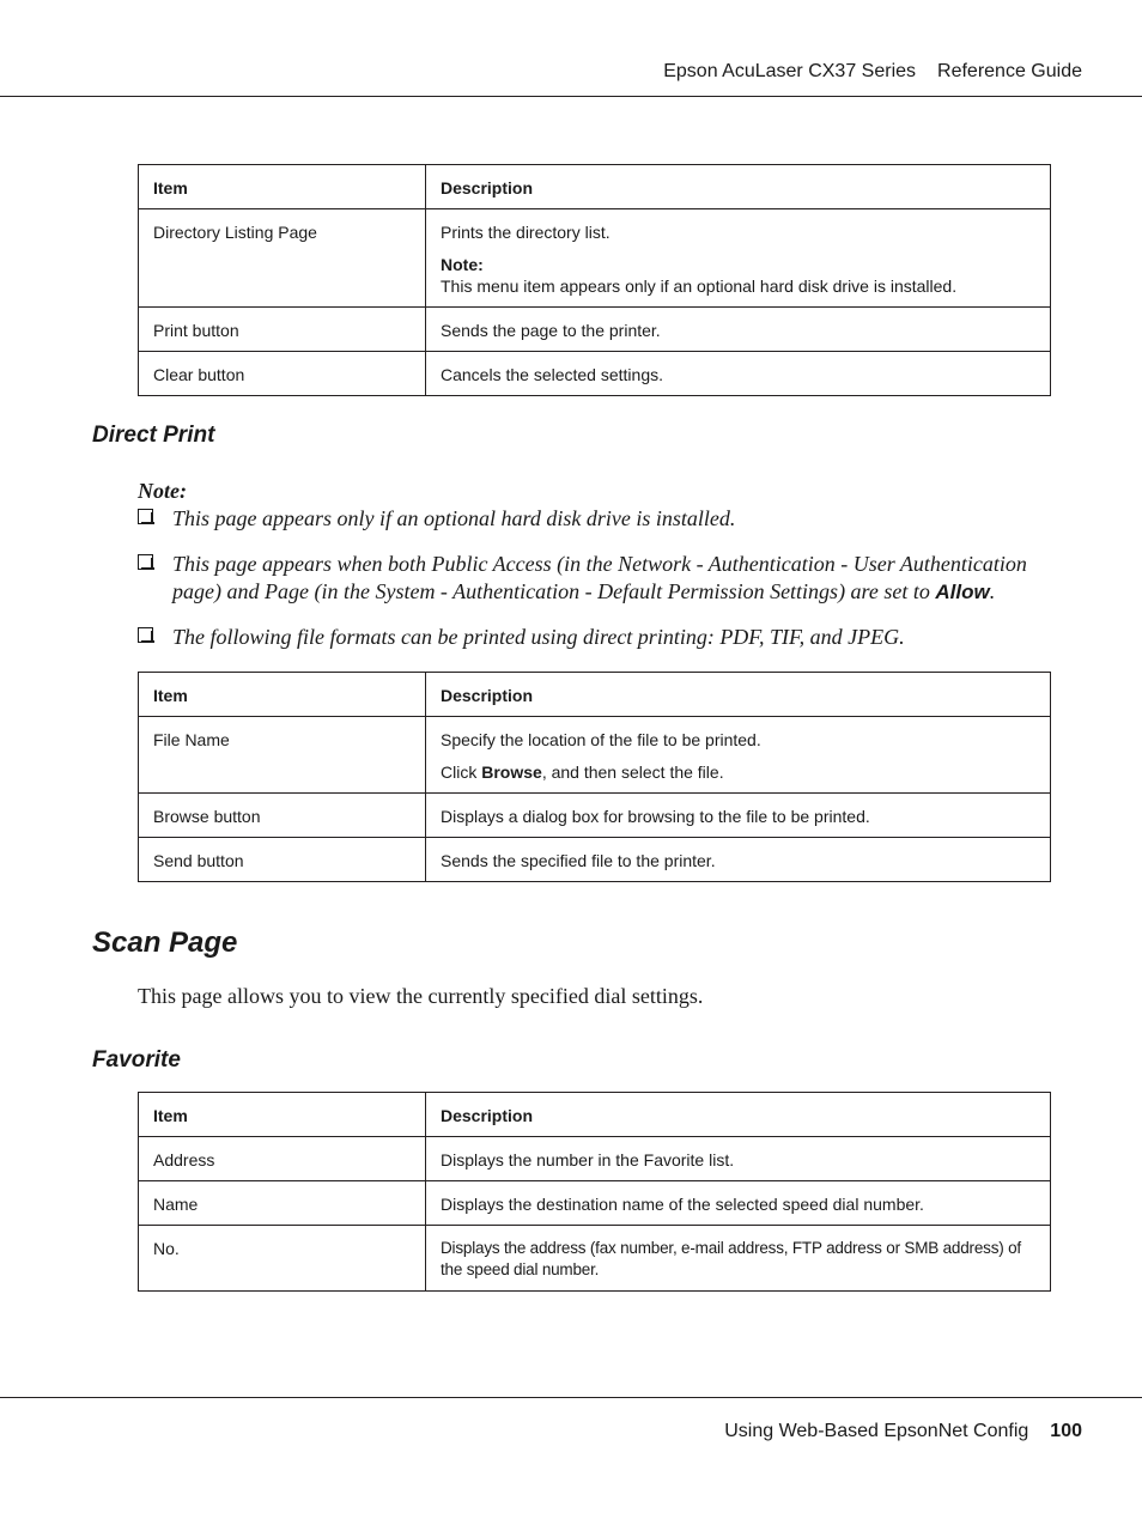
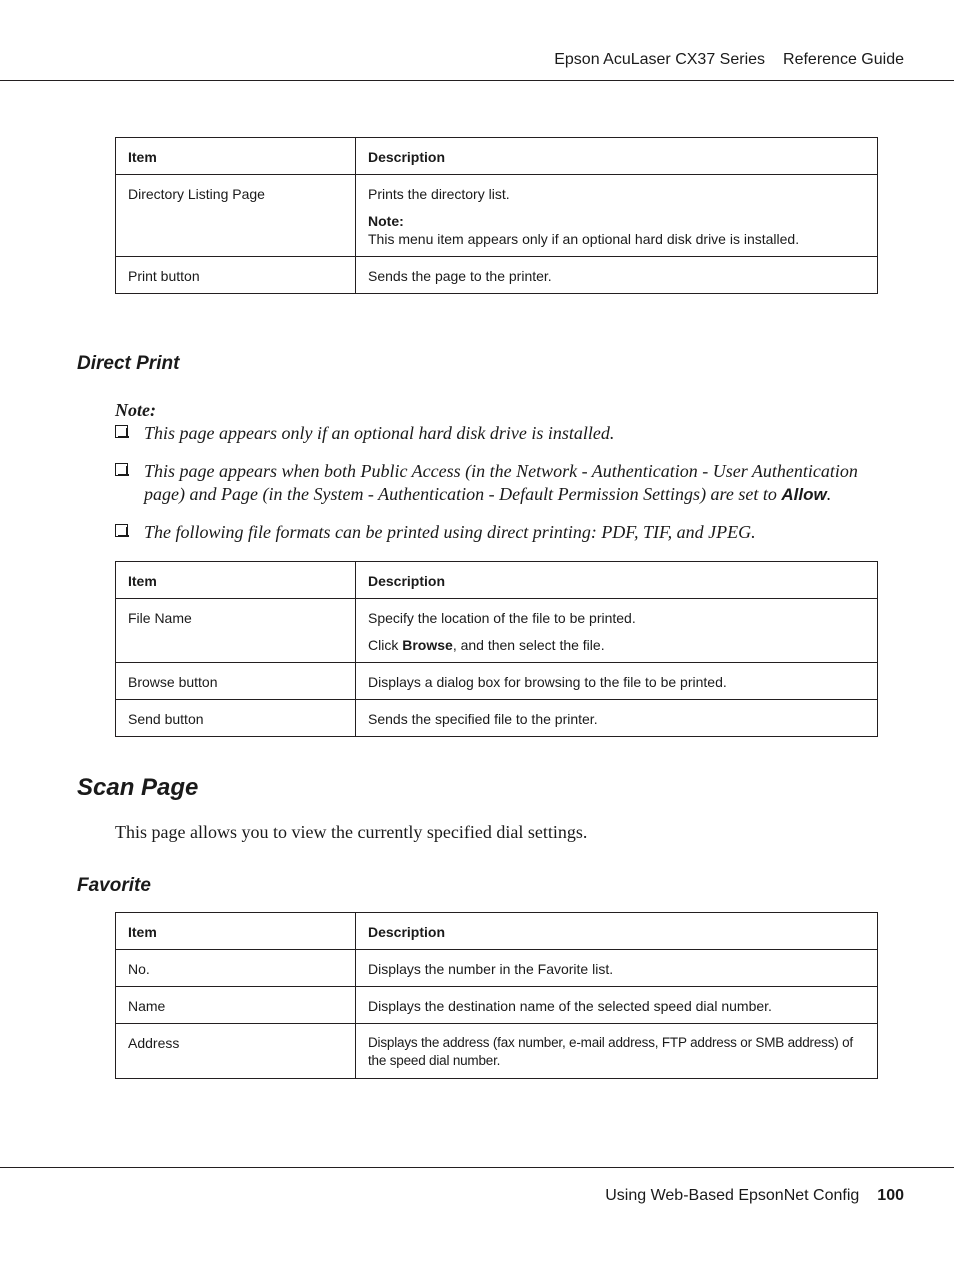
  Epson AcuLaser CX37 Series Reference Guide
  Item	Description
  Directory Listing Page	Prints the directory list. Note: This menu item appears only if an optional hard disk drive is installed.
  Print button	Sends the page to the printer.
- Clear button	Cancels the selected settings.
  Direct Print
  Note:
  This page appears only if an optional hard disk drive is installed.
  This page appears when both Public Access (in the Network - Authentication - User Authentication page) and Page (in the System - Authentication - Default Permission Settings) are set to Allow.
  The following file formats can be printed using direct printing: PDF, TIF, and JPEG.
  Item	Description
  File Name	Specify the location of the file to be printed. Click Browse, and then select the file.
  Browse button	Displays a dialog box for browsing to the file to be printed.
  Send button	Sends the specified file to the printer.
  Scan Page
  This page allows you to view the currently specified dial settings.
  Favorite
  Item	Description
- Address	Displays the number in the Favorite list.
+ No.	Displays the number in the Favorite list.
  Name	Displays the destination name of the selected speed dial number.
- No.	Displays the address (fax number, e-mail address, FTP address or SMB address) of the speed dial number.
+ Address	Displays the address (fax number, e-mail address, FTP address or SMB address) of the speed dial number.
  Using Web-Based EpsonNet Config 100
